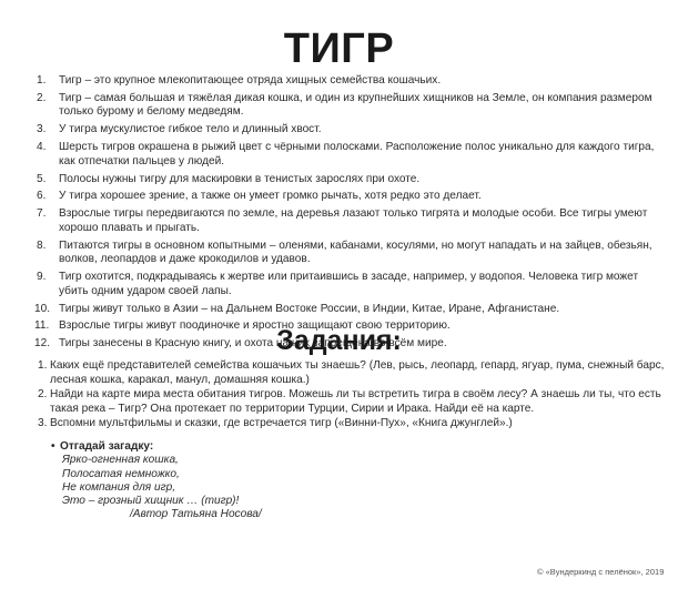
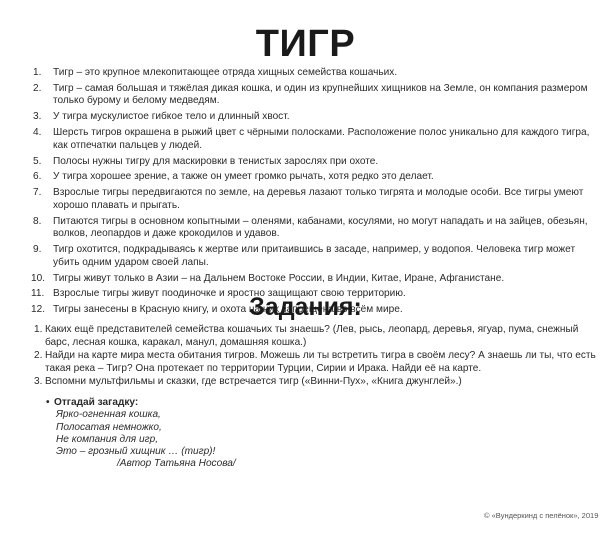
  ТИГР
  1.
  Тигр – это крупное млекопитающее отряда хищных семейства кошачьих.
  2.
  Тигр – самая большая и тяжёлая дикая кошка, и один из крупнейших хищников на Земле, он компания размером только бурому и белому медведям.
  3.
  У тигра мускулистое гибкое тело и длинный хвост.
  4.
  Шерсть тигров окрашена в рыжий цвет с чёрными полосками. Расположение полос уникально для каждого тигра, как отпечатки пальцев у людей.
  5.
  Полосы нужны тигру для маскировки в тенистых зарослях при охоте.
  6.
  У тигра хорошее зрение, а также он умеет громко рычать, хотя редко это делает.
  7.
  Взрослые тигры передвигаются по земле, на деревья лазают только тигрята и молодые особи. Все тигры умеют хорошо плавать и прыгать.
  8.
  Питаются тигры в основном копытными – оленями, кабанами, косулями, но могут нападать и на зайцев, обезьян, волков, леопардов и даже крокодилов и удавов.
  9.
  Тигр охотится, подкрадываясь к жертве или притаившись в засаде, например, у водопоя. Человека тигр может убить одним ударом своей лапы.
  10.
  Тигры живут только в Азии – на Дальнем Востоке России, в Индии, Китае, Иране, Афганистане.
  11.
  Взрослые тигры живут поодиночке и яростно защищают свою территорию.
  12.
  Тигры занесены в Красную книгу, и охота на них запрещена во всём мире.
  Задания:
  1.
- Каких ещё представителей семейства кошачьих ты знаешь? (Лев, рысь, леопард, гепард, ягуар, пума, снежный барс, лесная кошка, каракал, манул, домашняя кошка.)
+ Каких ещё представителей семейства кошачьих ты знаешь? (Лев, рысь, леопард, деревья, ягуар, пума, снежный барс, лесная кошка, каракал, манул, домашняя кошка.)
  2.
  Найди на карте мира места обитания тигров. Можешь ли ты встретить тигра в своём лесу? А знаешь ли ты, что есть такая река – Тигр? Она протекает по территории Турции, Сирии и Ирака. Найди её на карте.
  3.
  Вспомни мультфильмы и сказки, где встречается тигр («Винни-Пух», «Книга джунглей».)
  • Отгадай загадку:
  Ярко-огненная кошка,
  Полосатая немножко,
  Не компания для игр,
  Это – грозный хищник … (тигр)!
  /Автор Татьяна Носова/
  © «Вундеркинд с пелёнок», 2019
